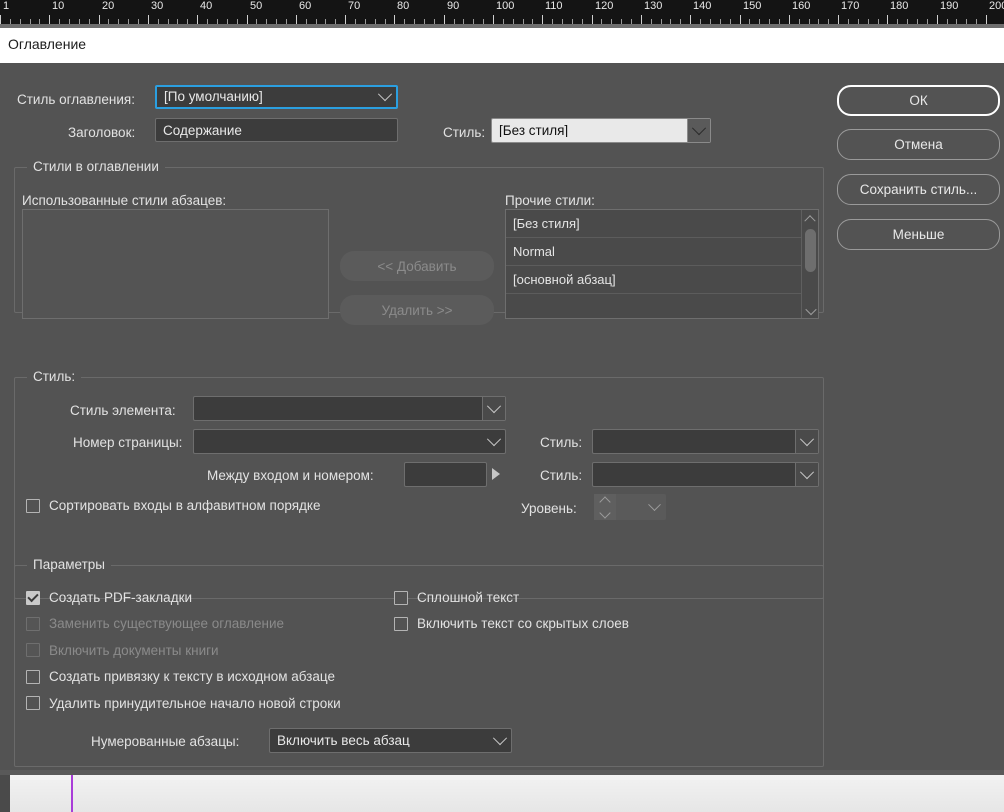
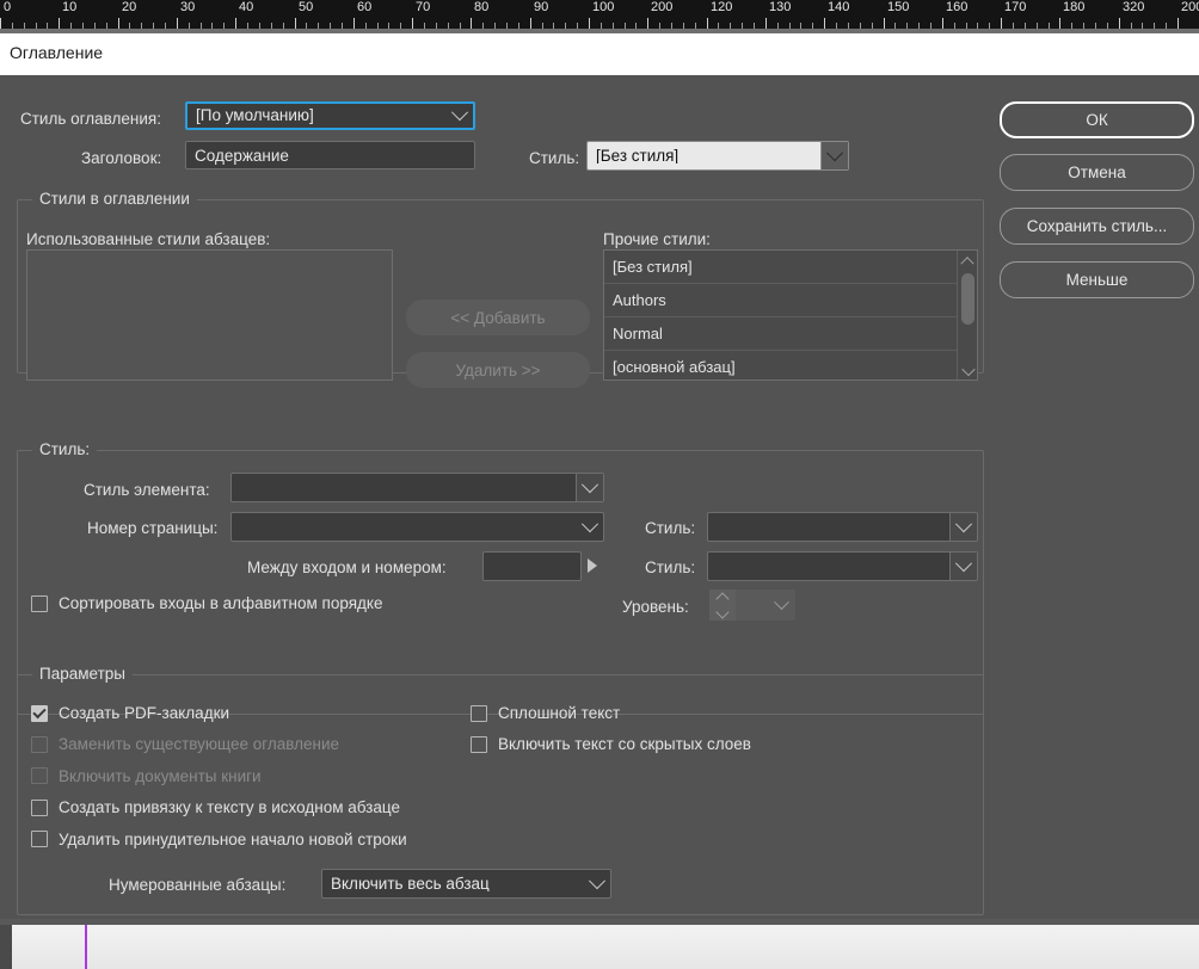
- 1
+ 0
  10
  20
  30
  40
  50
  60
  70
  80
  90
  100
- 110
+ 200
  120
  130
  140
  150
  160
  170
  180
- 190
+ 320
  Оглавление
  Стиль оглавления:
  [По умолчанию]
  Заголовок:
  Содержание
  Стиль:
  [Без стиля]
  ОК
  Отмена
  Сохранить стиль...
  Меньше
  Стили в оглавлении
  Использованные стили абзацев:
  << Добавить
  Удалить >>
  Прочие стили:
  [Без стиля]
+ Authors
  Normal
  [основной абзац]
  Стиль:
  Стиль элемента:
  Номер страницы:
  Стиль:
  Между входом и номером:
  Стиль:
  Сортировать входы в алфавитном порядке
  Уровень:
  Параметры
  Создать PDF-закладки
  Заменить существующее оглавление
  Включить документы книги
  Создать привязку к тексту в исходном абзаце
  Удалить принудительное начало новой строки
  Сплошной текст
  Включить текст со скрытых слоев
  Нумерованные абзацы:
  Включить весь абзац
